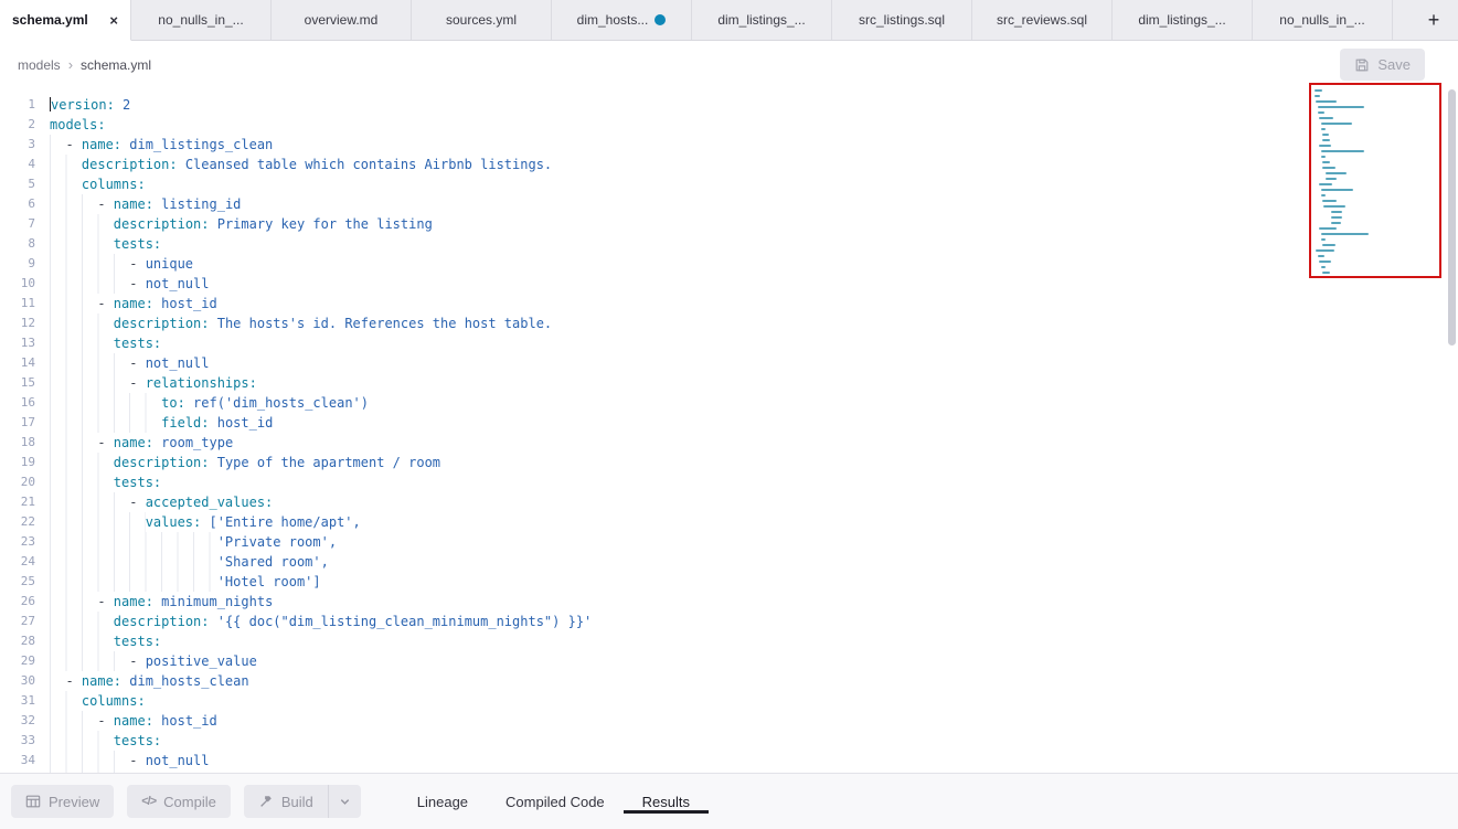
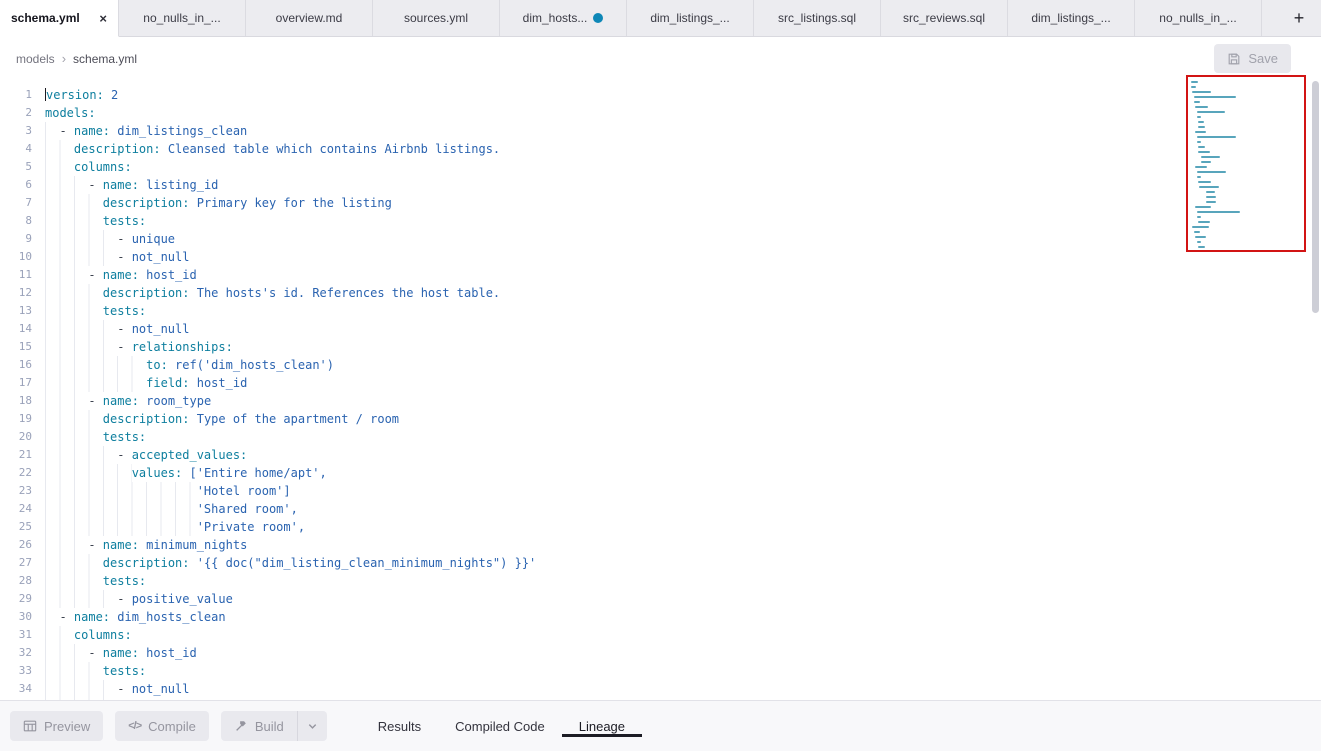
  schema.yml
  ×
  no_nulls_in_...
  overview.md
  sources.yml
  dim_hosts...
  dim_listings_...
  src_listings.sql
  src_reviews.sql
  dim_listings_...
  no_nulls_in_...
  +
  models
  ›
  schema.yml
  Save
  1
  2
  3
  4
  5
  6
  7
  8
  9
  10
  11
  12
  13
  14
  15
  16
  17
  18
  19
  20
  21
  22
  23
  24
  25
  26
  27
  28
  29
  30
  31
  32
  33
  34
  version: 2
  models:
  - name: dim_listings_clean
  description: Cleansed table which contains Airbnb listings.
  columns:
  - name: listing_id
  description: Primary key for the listing
  tests:
  - unique
  - not_null
  - name: host_id
  description: The hosts's id. References the host table.
  tests:
  - not_null
  - relationships:
  to: ref('dim_hosts_clean')
  field: host_id
  - name: room_type
  description: Type of the apartment / room
  tests:
  - accepted_values:
  values: ['Entire home/apt',
- 'Private room',
+ 'Hotel room']
  'Shared room',
- 'Hotel room']
+ 'Private room',
  - name: minimum_nights
  description: '{{ doc("dim_listing_clean_minimum_nights") }}'
  tests:
  - positive_value
  - name: dim_hosts_clean
  columns:
  - name: host_id
  tests:
  - not_null
  Preview
  </>
  Compile
  Build
- Lineage
+ Results
  Compiled Code
- Results
+ Lineage
